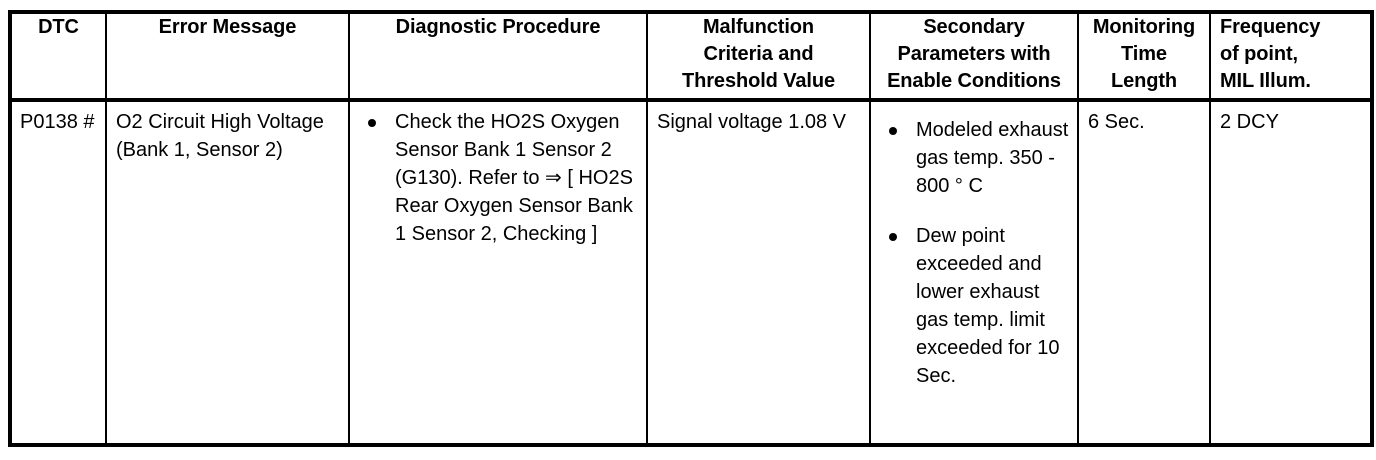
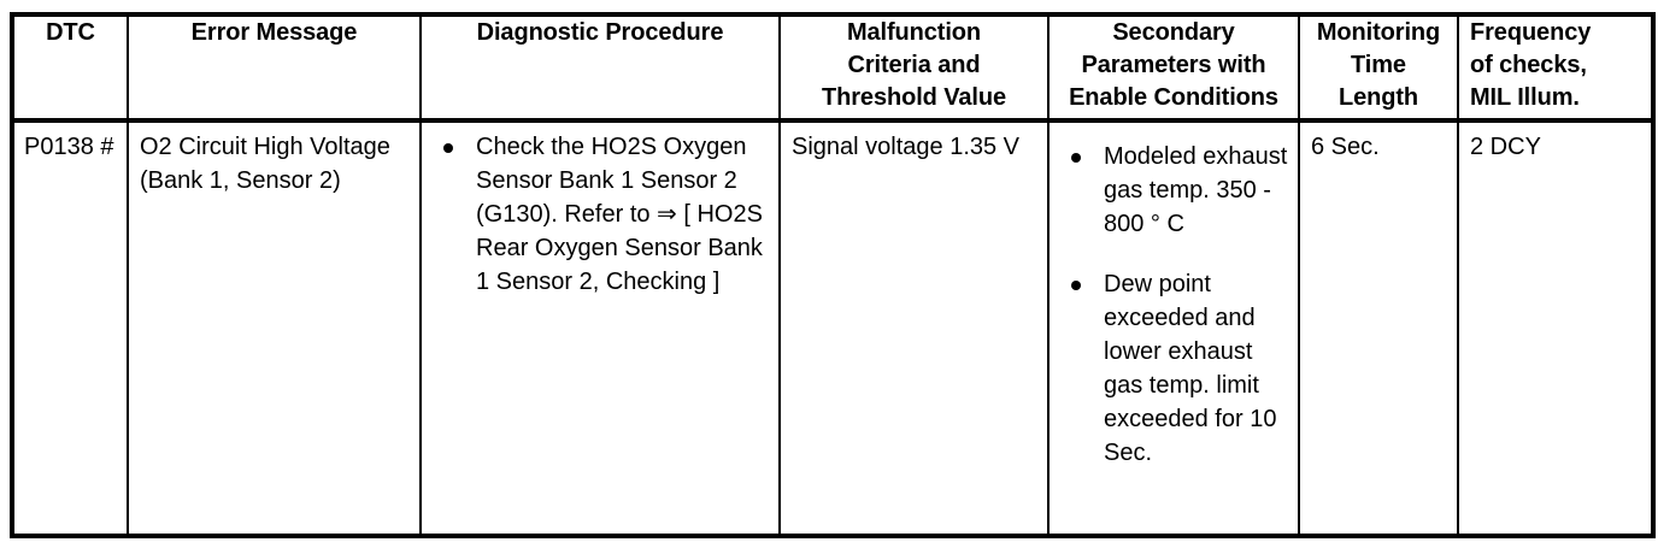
- DTC	Error Message	Diagnostic Procedure	Malfunction Criteria and Threshold Value	Secondary Parameters with Enable Conditions	Monitoring Time Length	Frequency of point, MIL Illum.
+ DTC	Error Message	Diagnostic Procedure	Malfunction Criteria and Threshold Value	Secondary Parameters with Enable Conditions	Monitoring Time Length	Frequency of checks, MIL Illum.
- P0138 #	O2 Circuit High Voltage (Bank 1, Sensor 2)	Check the HO2S Oxygen Sensor Bank 1 Sensor 2 (G130). Refer to ⇒ [ HO2S Rear Oxygen Sensor Bank 1 Sensor 2, Checking ]	Signal voltage 1.08 V	Modeled exhaust gas temp. 350 - 800 ° C Dew point exceeded and lower exhaust gas temp. limit exceeded for 10 Sec.	6 Sec.	2 DCY
+ P0138 #	O2 Circuit High Voltage (Bank 1, Sensor 2)	Check the HO2S Oxygen Sensor Bank 1 Sensor 2 (G130). Refer to ⇒ [ HO2S Rear Oxygen Sensor Bank 1 Sensor 2, Checking ]	Signal voltage 1.35 V	Modeled exhaust gas temp. 350 - 800 ° C Dew point exceeded and lower exhaust gas temp. limit exceeded for 10 Sec.	6 Sec.	2 DCY
